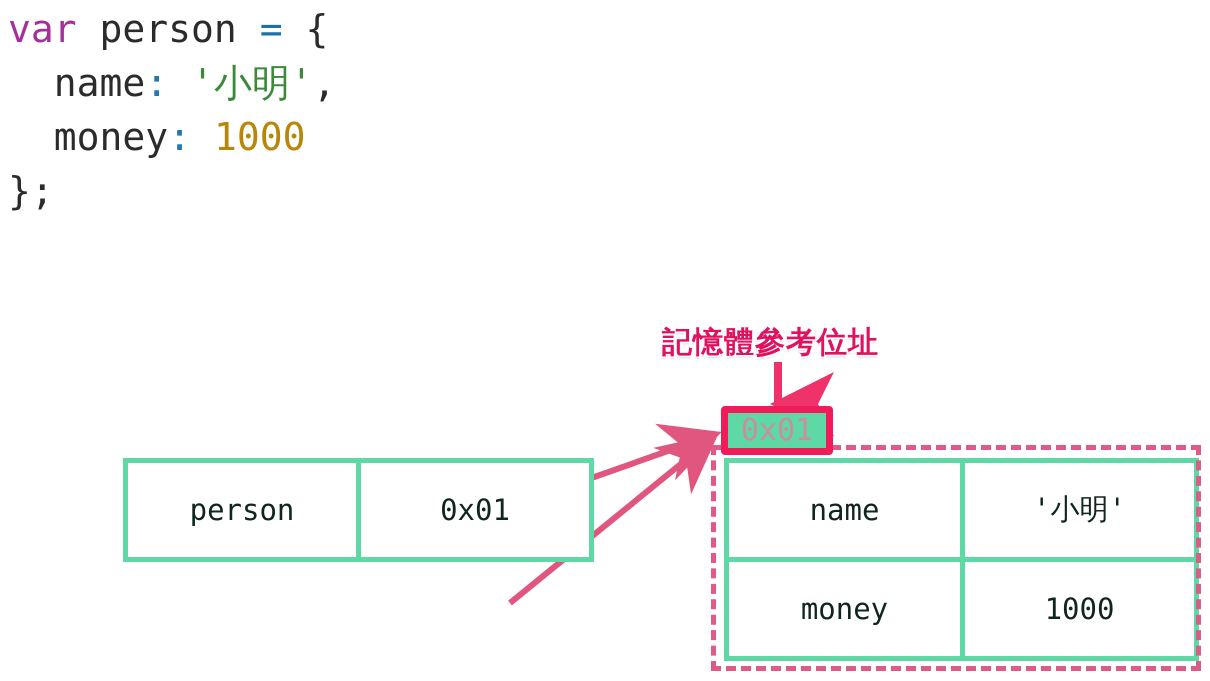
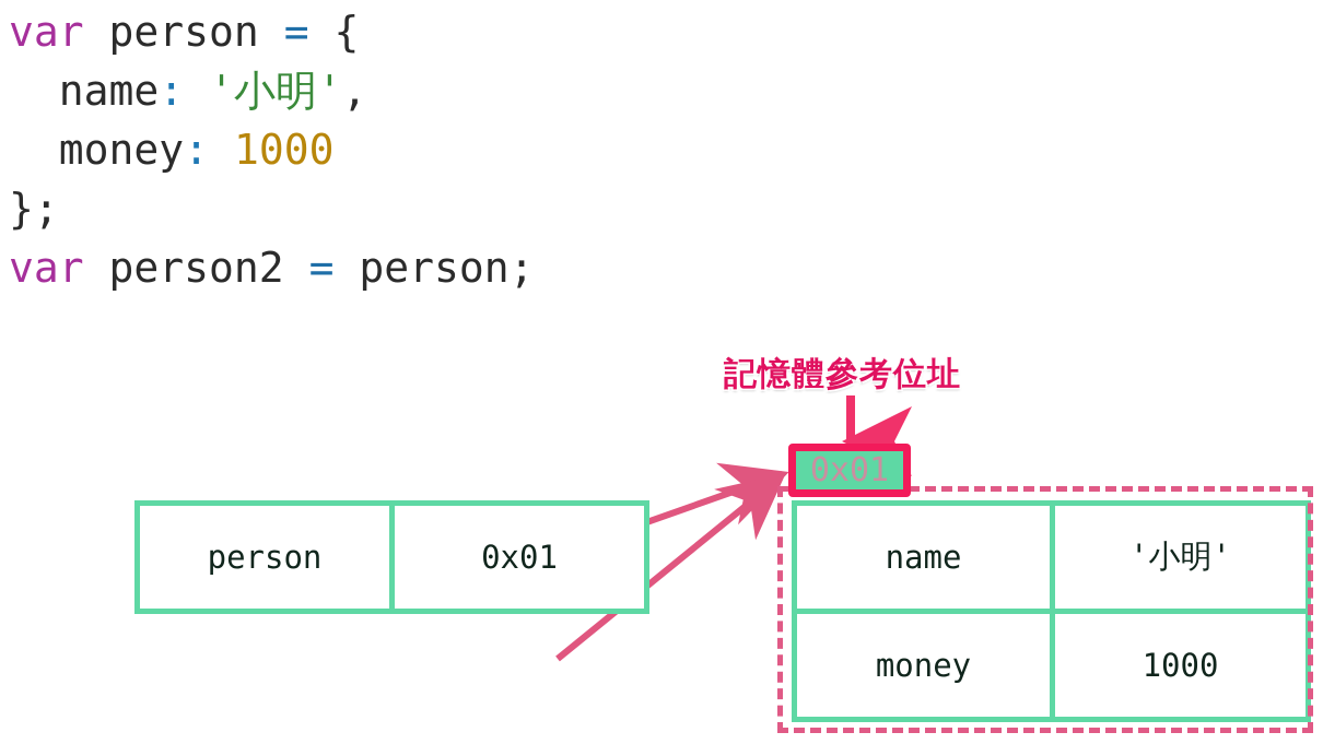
  var person = {
  name: '小明',
  money: 1000
  };
+ var person2 = person;
  記憶體參考位址
  0x01
  person	0x01
  name	'小明'
  money	1000
